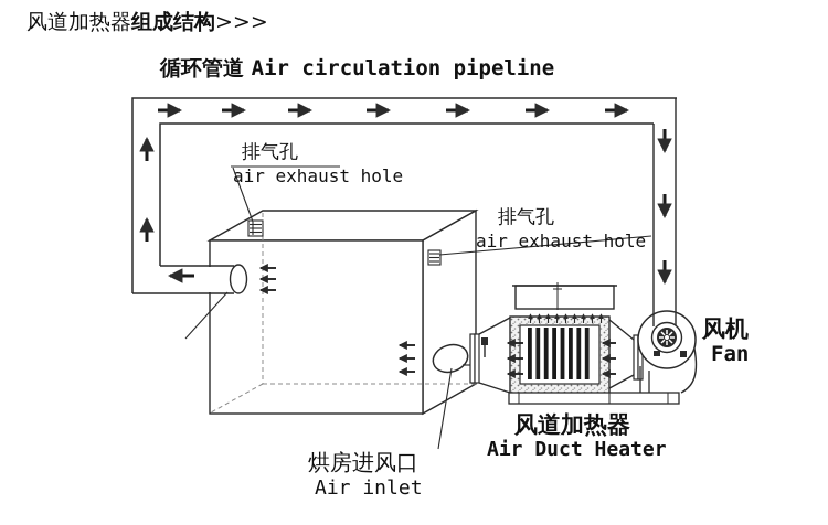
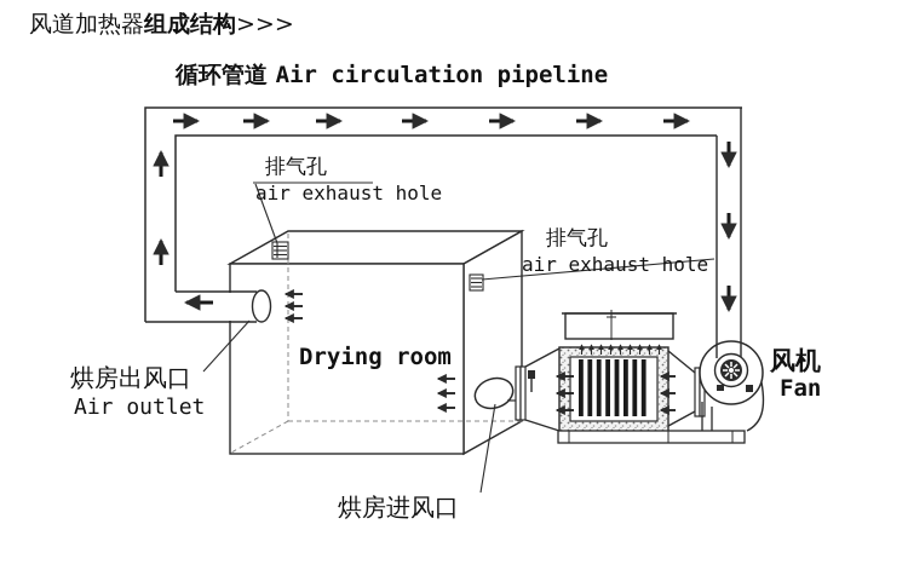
  风道加热器组成结构>>>
  循环管道 Air circulation pipeline
  排气孔
  air exhaust hole
  排气孔
  air exhaust hole
+ Drying room
+ 烘房出风口
+ Air outlet
  烘房进风口
- Air inlet
- 风道加热器
- Air Duct Heater
  风机
  Fan
